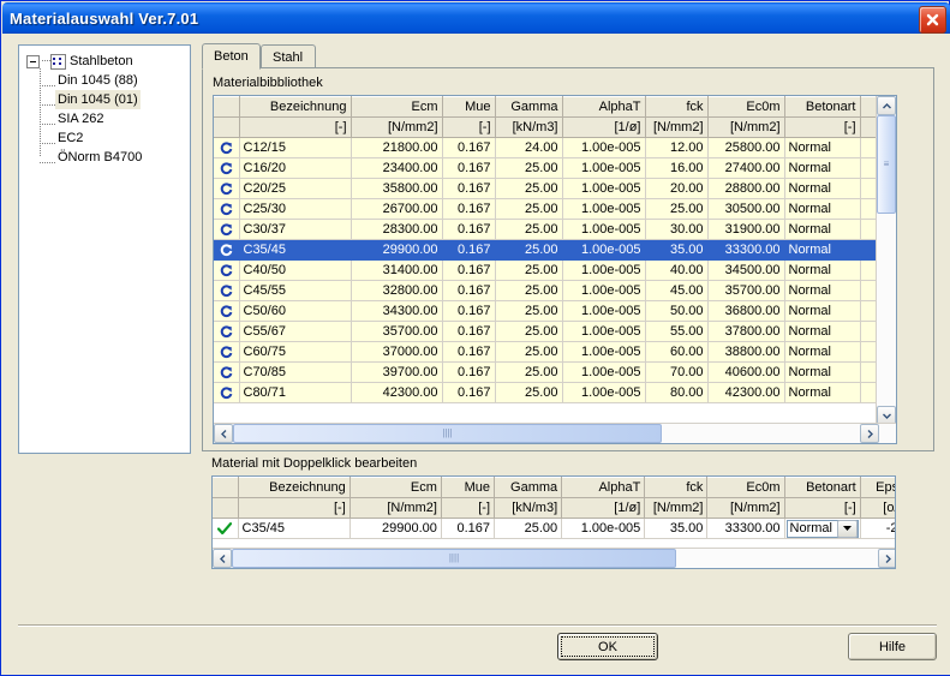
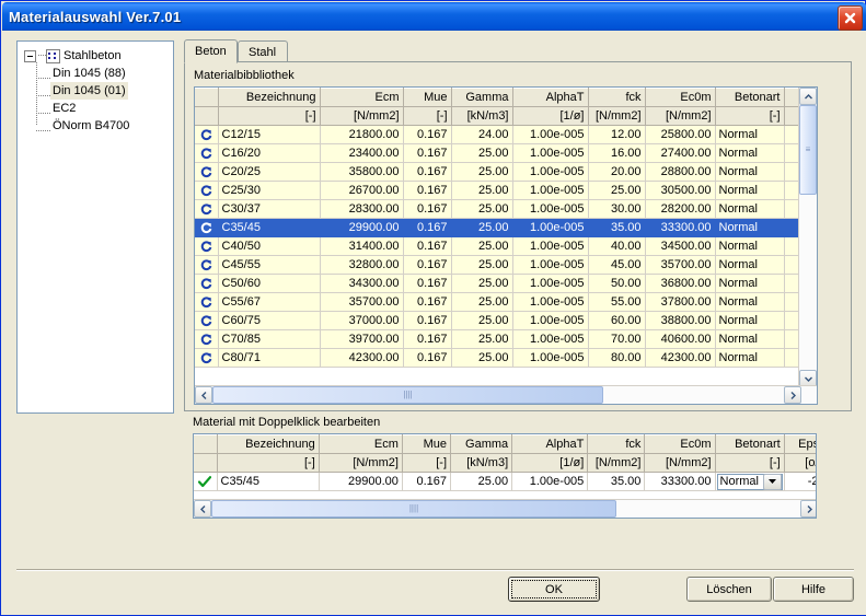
  Materialauswahl Ver.7.01
  Stahlbeton
  Din 1045 (88)
  Din 1045 (01)
- SIA 262
  EC2
  ÖNorm B4700
  Beton
  Stahl
  Materialbibbliothek
  	Bezeichnung	Ecm	Mue	Gamma	AlphaT	fck	Ec0m	Betonart
  	[-]	[N/mm2]	[-]	[kN/m3]	[1/ø]	[N/mm2]	[N/mm2]	[-]
  	C12/15	21800.00	0.167	24.00	1.00e-005	12.00	25800.00	Normal
  	C16/20	23400.00	0.167	25.00	1.00e-005	16.00	27400.00	Normal
  	C20/25	35800.00	0.167	25.00	1.00e-005	20.00	28800.00	Normal
  	C25/30	26700.00	0.167	25.00	1.00e-005	25.00	30500.00	Normal
- 	C30/37	28300.00	0.167	25.00	1.00e-005	30.00	31900.00	Normal
+ 	C30/37	28300.00	0.167	25.00	1.00e-005	30.00	28200.00	Normal
  	C35/45	29900.00	0.167	25.00	1.00e-005	35.00	33300.00	Normal
  	C40/50	31400.00	0.167	25.00	1.00e-005	40.00	34500.00	Normal
  	C45/55	32800.00	0.167	25.00	1.00e-005	45.00	35700.00	Normal
  	C50/60	34300.00	0.167	25.00	1.00e-005	50.00	36800.00	Normal
  	C55/67	35700.00	0.167	25.00	1.00e-005	55.00	37800.00	Normal
  	C60/75	37000.00	0.167	25.00	1.00e-005	60.00	38800.00	Normal
  	C70/85	39700.00	0.167	25.00	1.00e-005	70.00	40600.00	Normal
  	C80/71	42300.00	0.167	25.00	1.00e-005	80.00	42300.00	Normal
  ≡
  ||||
  Material mit Doppelklick bearbeiten
  	Bezeichnung	Ecm	Mue	Gamma	AlphaT	fck	Ec0m	Betonart	Ep
  	[-]	[N/mm2]	[-]	[kN/m3]	[1/ø]	[N/mm2]	[N/mm2]	[-]	[o
  	C35/45	29900.00	0.167	25.00	1.00e-005	35.00	33300.00	Normal	-2
  ||||
  OK
+ Löschen
  Hilfe
